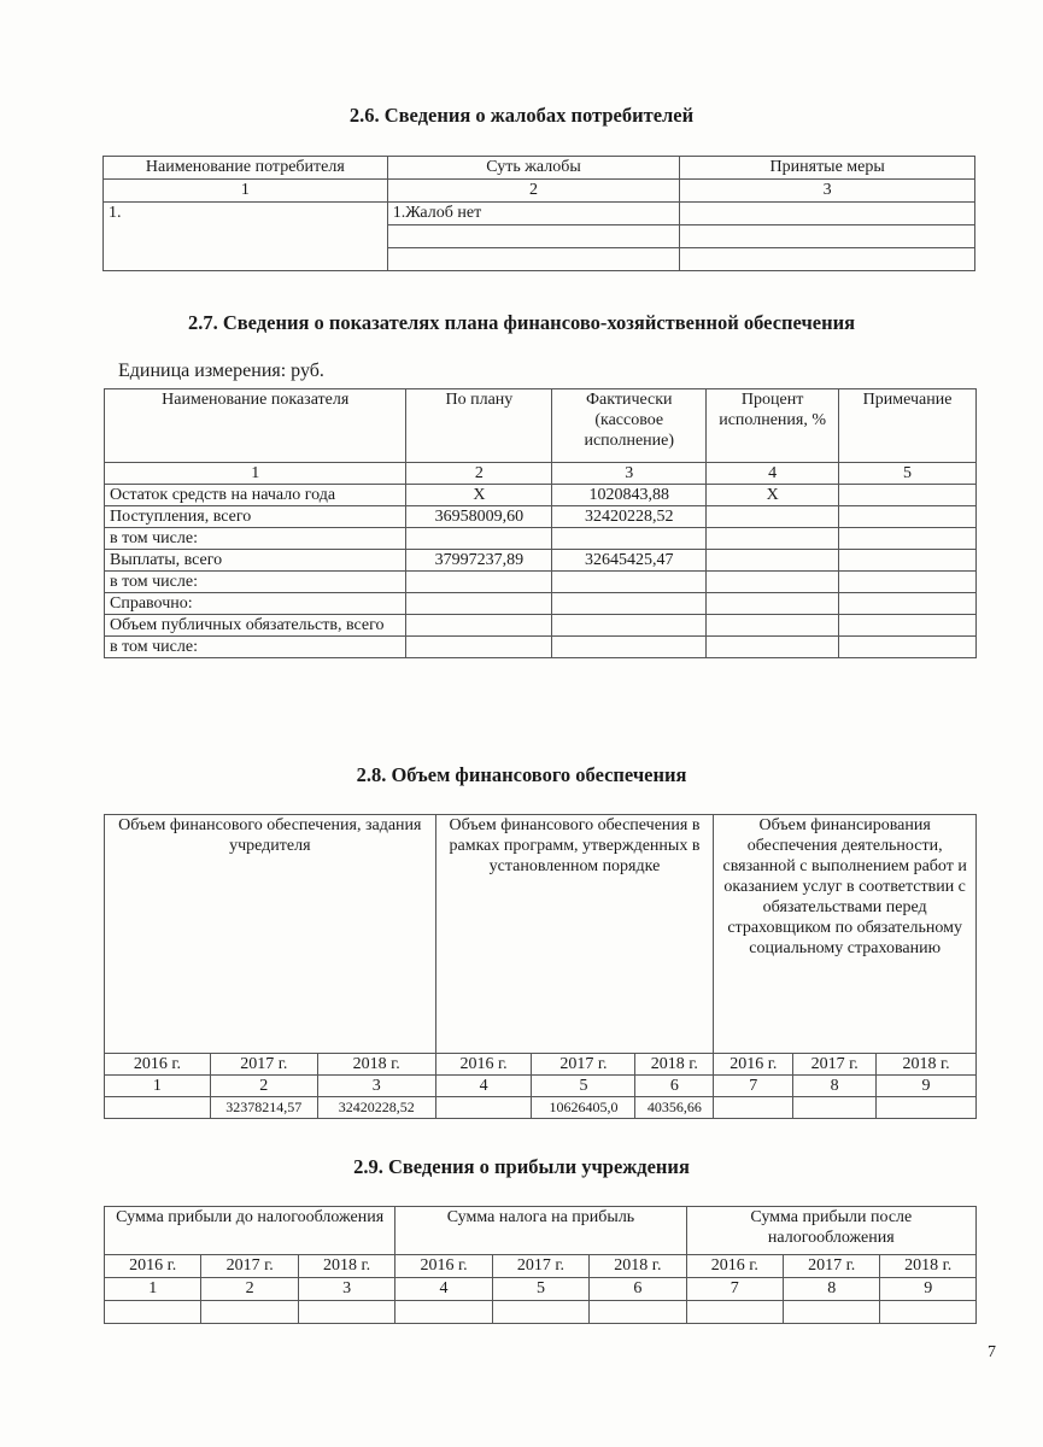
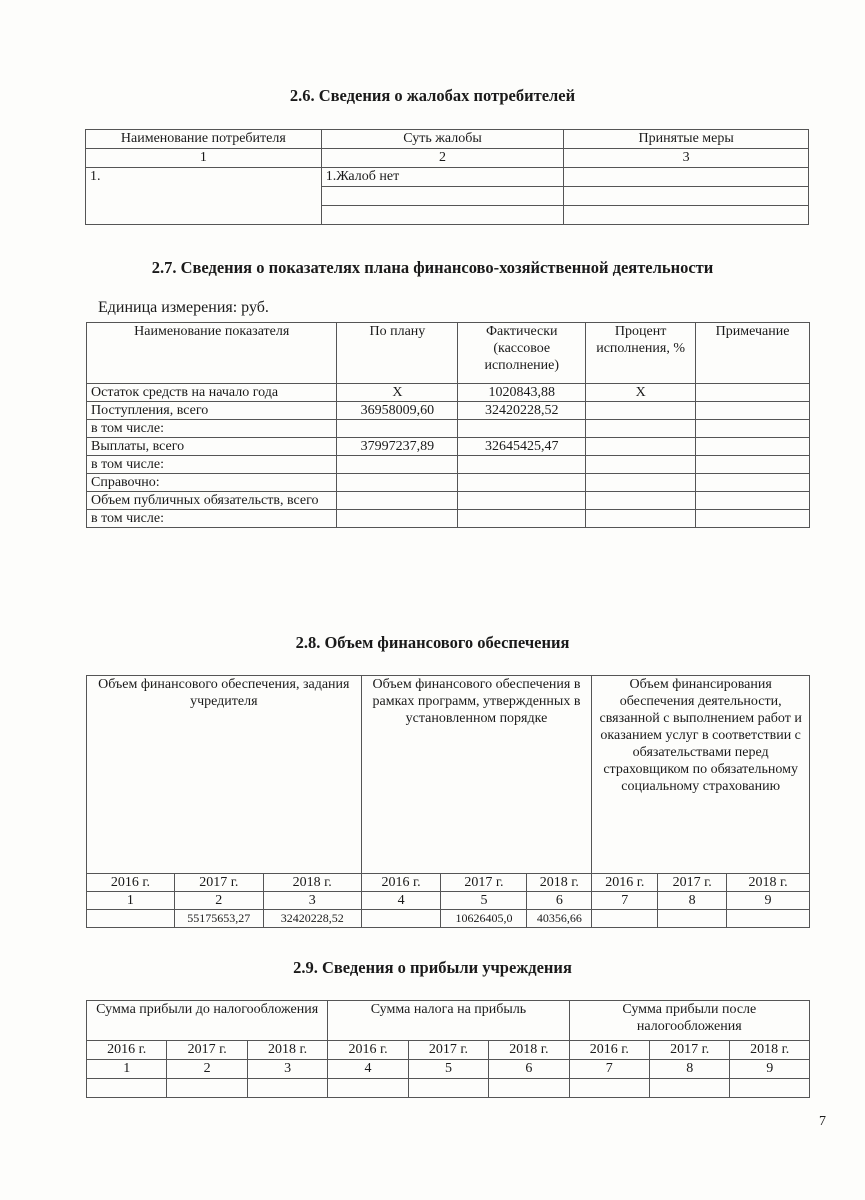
  2.6. Сведения о жалобах потребителей
  Наименование потребителя	Суть жалобы	Принятые меры
  1	2	3
  1.	1.Жалоб нет
- 2.7. Сведения о показателях плана финансово-хозяйственной обеспечения
+ 2.7. Сведения о показателях плана финансово-хозяйственной деятельности
  Единица измерения: руб.
  Наименование показателя	По плану	Фактически (кассовое исполнение)	Процент исполнения, %	Примечание
- 1	2	3	4	5
  Остаток средств на начало года	X	1020843,88	X
  Поступления, всего	36958009,60	32420228,52
  в том числе:
  Выплаты, всего	37997237,89	32645425,47
  в том числе:
  Справочно:
  Объем публичных обязательств, всего
  в том числе:
  2.8. Объем финансового обеспечения
  Объем финансового обеспечения, задания учредителя	Объем финансового обеспечения в рамках программ, утвержденных в установленном порядке	Объем финансирования обеспечения деятельности, связанной с выполнением работ и оказанием услуг в соответствии с обязательствами перед страховщиком по обязательному социальному страхованию
  2016 г.	2017 г.	2018 г.	2016 г.	2017 г.	2018 г.	2016 г.	2017 г.	2018 г.
  1	2	3	4	5	6	7	8	9
- 	32378214,57	32420228,52		10626405,0	40356,66
+ 	55175653,27	32420228,52		10626405,0	40356,66
  2.9. Сведения о прибыли учреждения
  Сумма прибыли до налогообложения	Сумма налога на прибыль	Сумма прибыли после налогообложения
  2016 г.	2017 г.	2018 г.	2016 г.	2017 г.	2018 г.	2016 г.	2017 г.	2018 г.
  1	2	3	4	5	6	7	8	9
  7
